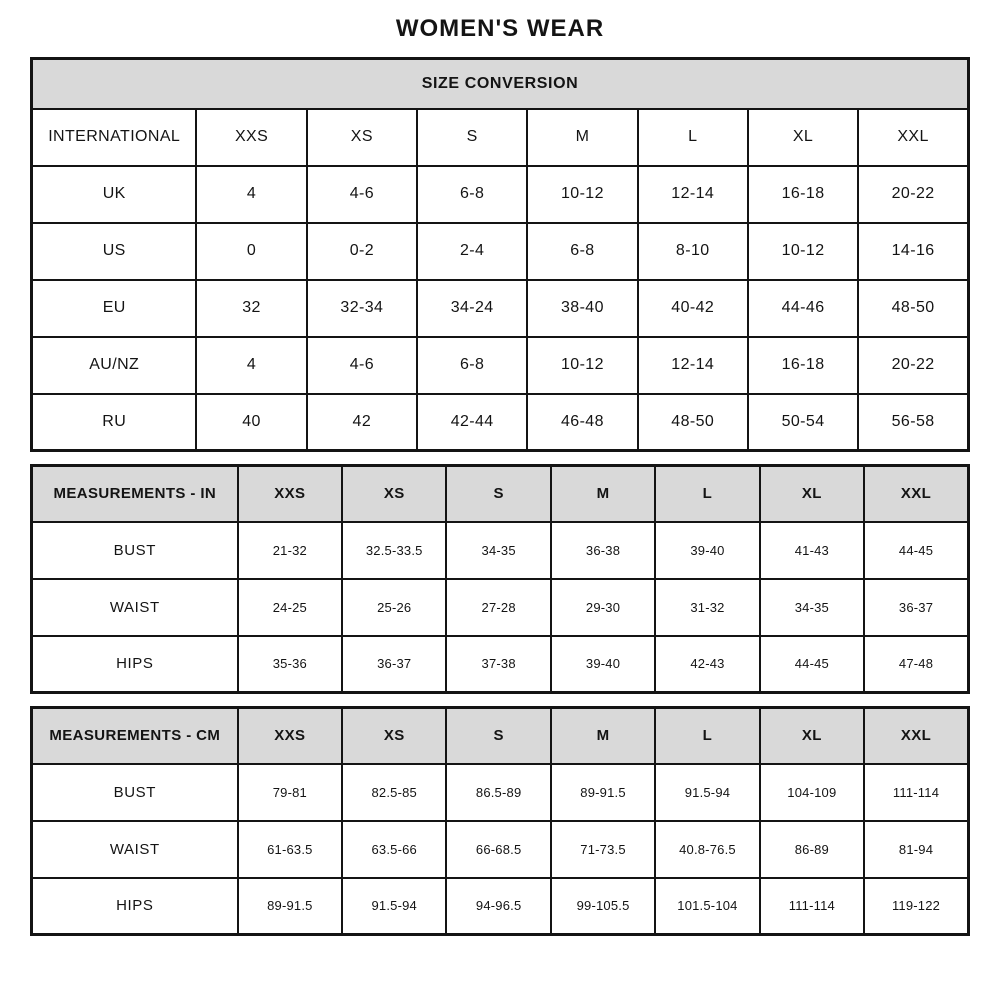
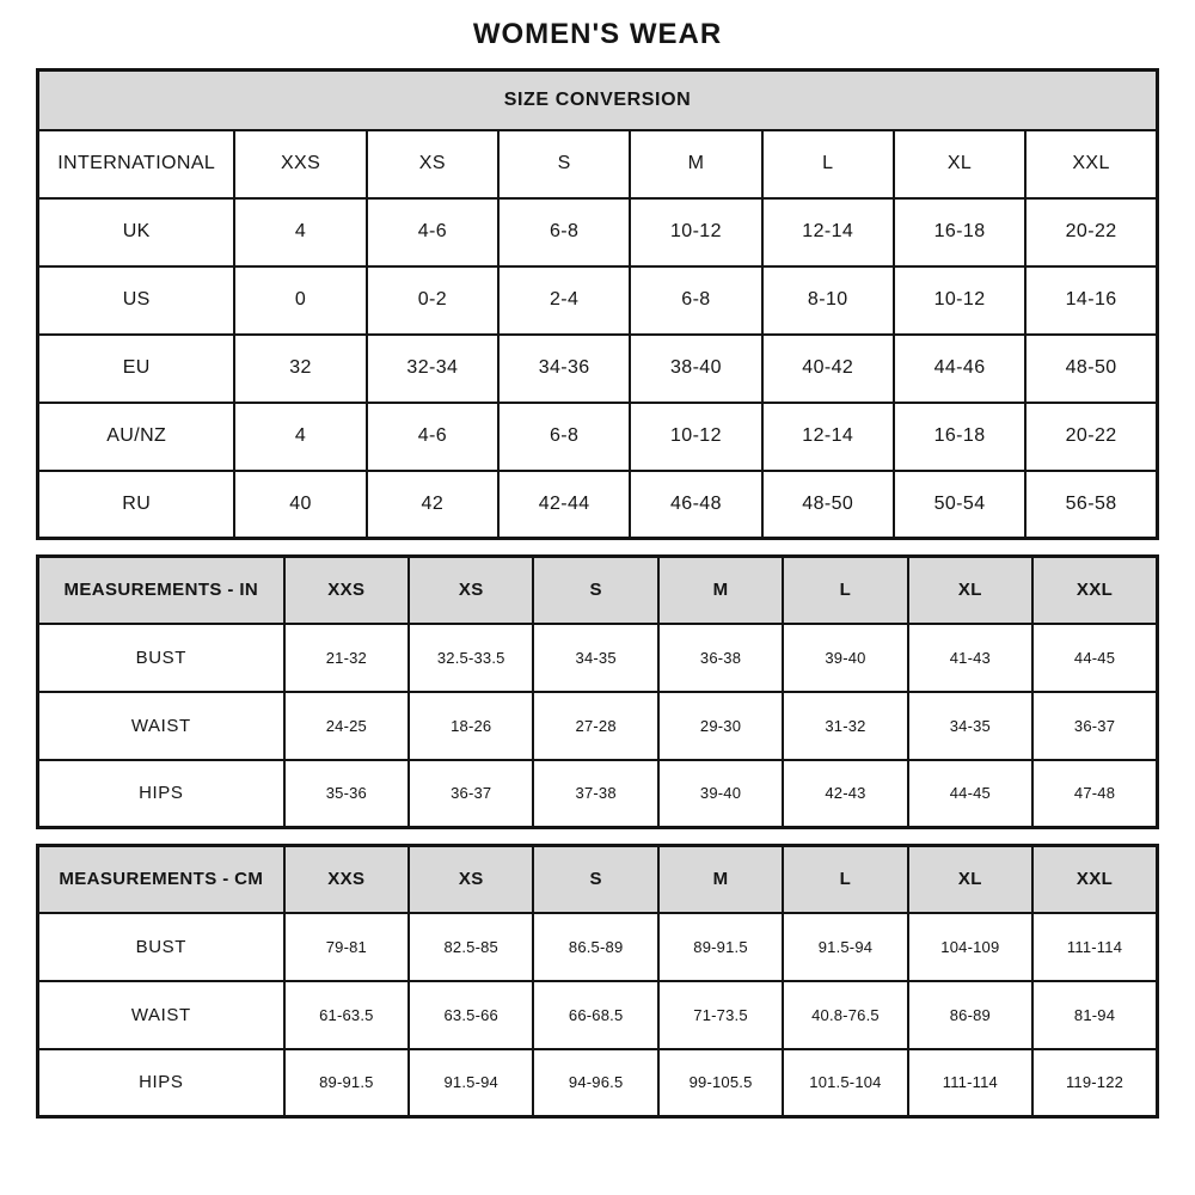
  WOMEN'S WEAR
  SIZE CONVERSION
  INTERNATIONAL	XXS	XS	S	M	L	XL	XXL
  UK	4	4-6	6-8	10-12	12-14	16-18	20-22
  US	0	0-2	2-4	6-8	8-10	10-12	14-16
- EU	32	32-34	34-24	38-40	40-42	44-46	48-50
+ EU	32	32-34	34-36	38-40	40-42	44-46	48-50
  AU/NZ	4	4-6	6-8	10-12	12-14	16-18	20-22
  RU	40	42	42-44	46-48	48-50	50-54	56-58
  MEASUREMENTS - IN	XXS	XS	S	M	L	XL	XXL
  BUST	21-32	32.5-33.5	34-35	36-38	39-40	41-43	44-45
- WAIST	24-25	25-26	27-28	29-30	31-32	34-35	36-37
+ WAIST	24-25	18-26	27-28	29-30	31-32	34-35	36-37
  HIPS	35-36	36-37	37-38	39-40	42-43	44-45	47-48
  MEASUREMENTS - CM	XXS	XS	S	M	L	XL	XXL
  BUST	79-81	82.5-85	86.5-89	89-91.5	91.5-94	104-109	111-114
  WAIST	61-63.5	63.5-66	66-68.5	71-73.5	40.8-76.5	86-89	81-94
  HIPS	89-91.5	91.5-94	94-96.5	99-105.5	101.5-104	111-114	119-122
